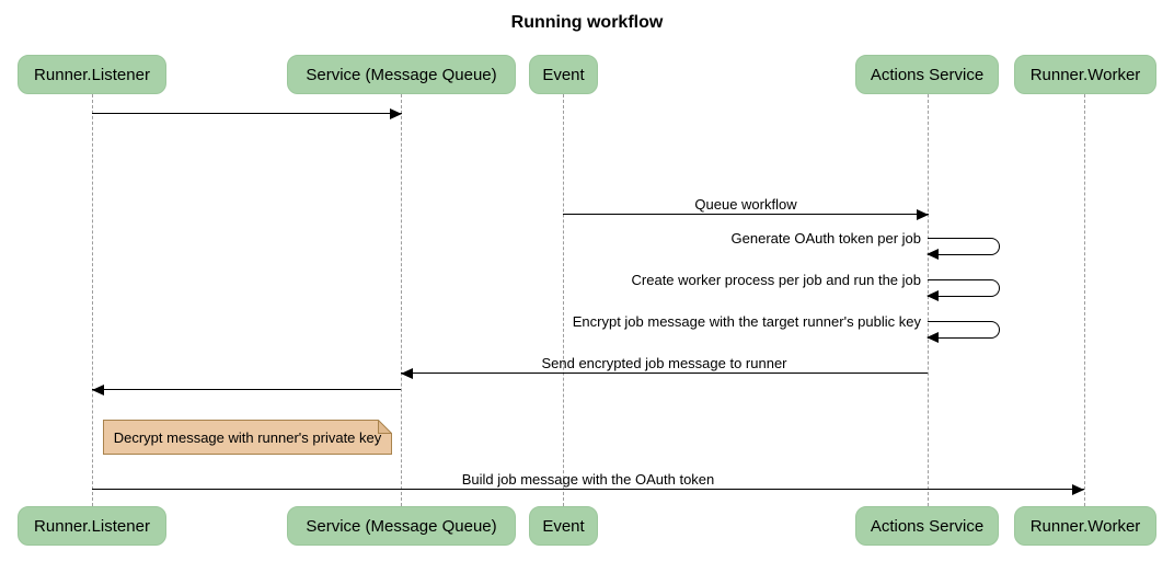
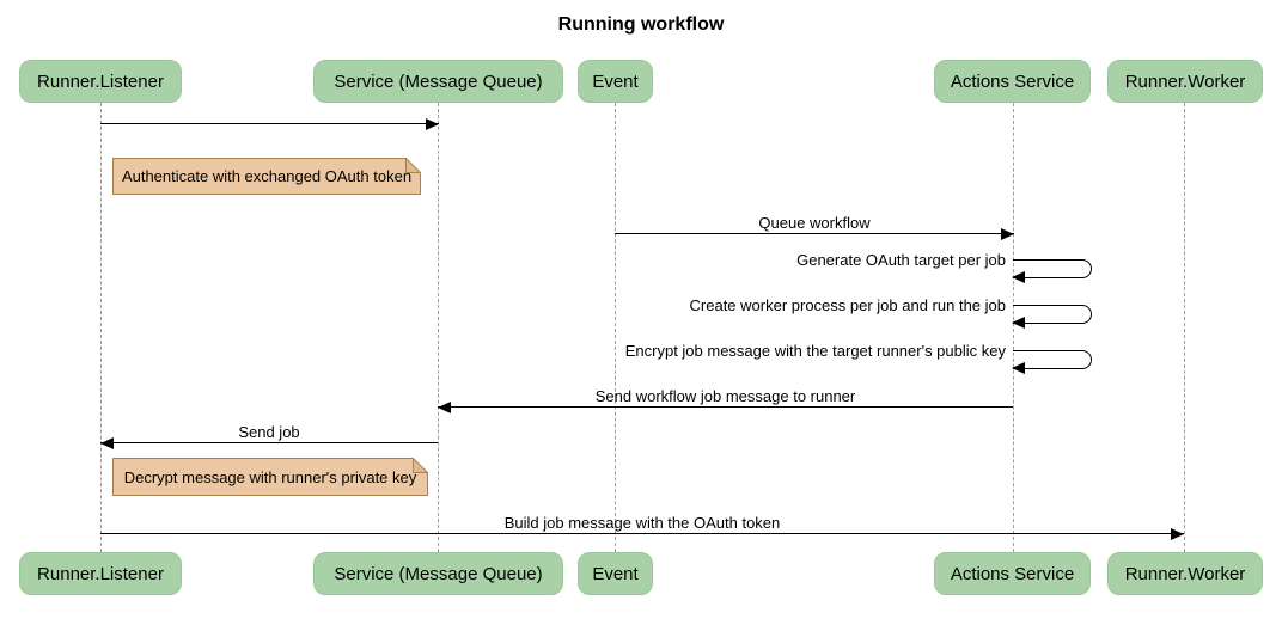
  Running workflow
  Runner.Listener
  Service (Message Queue)
  Event
  Actions Service
  Runner.Worker
+ Authenticate with exchanged OAuth token
  Queue workflow
- Generate OAuth token per job
+ Generate OAuth target per job
  Create worker process per job and run the job
  Encrypt job message with the target runner's public key
- Send encrypted job message to runner
+ Send workflow job message to runner
+ Send job
  Decrypt message with runner's private key
  Build job message with the OAuth token
  Runner.Listener
  Service (Message Queue)
  Event
  Actions Service
  Runner.Worker
